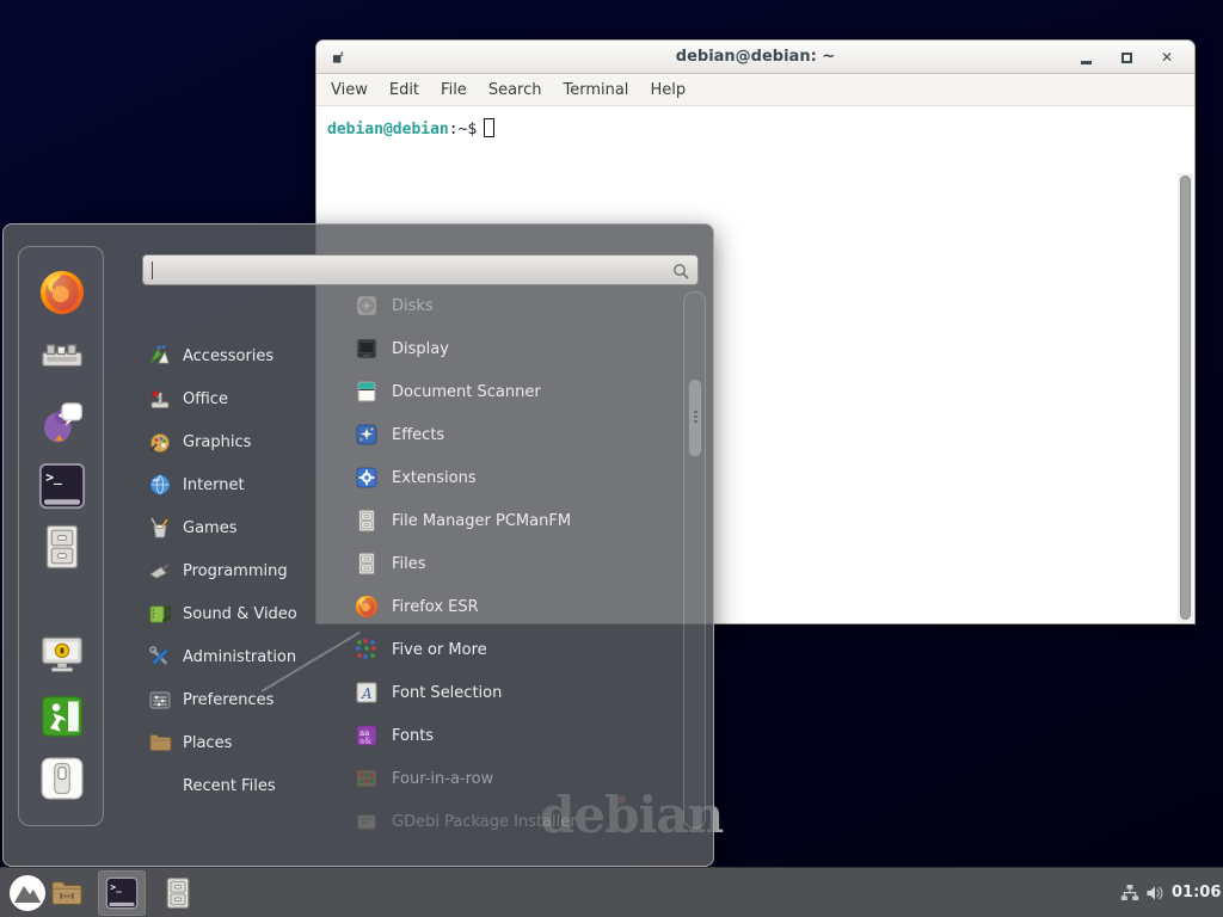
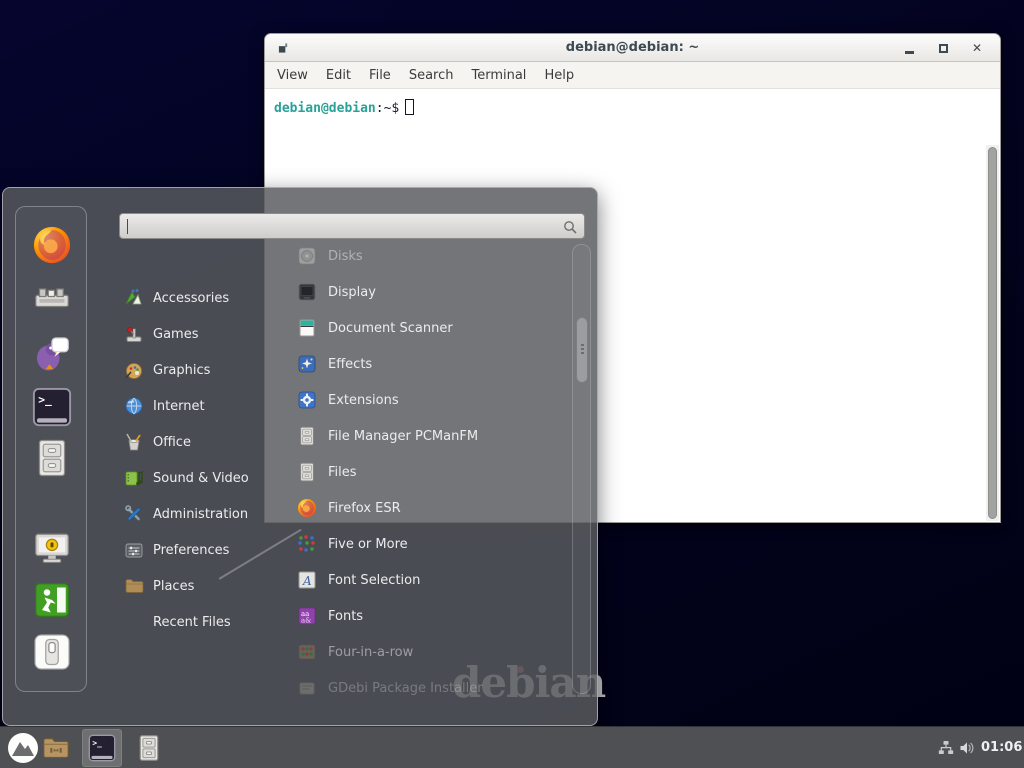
  debian
  debian@debian: ~
  ✕
  View
  Edit
  File
  Search
  Terminal
  Help
  debian@debian:~$
  >_
  Accessories
- Office
+ Games
  Graphics
  Internet
- Games
+ Office
- Programming
  Sound & Video
  Administration
  Preferences
  Places
  Recent Files
  Disks
  Display
  Document Scanner
  Effects
  Extensions
  File Manager PCManFM
  Files
  Firefox ESR
  Five or More
  A
  Font Selection
  aa
  a&
  Fonts
  Four-in-a-row
  GDebi Package Installer
  >_
  01:06
